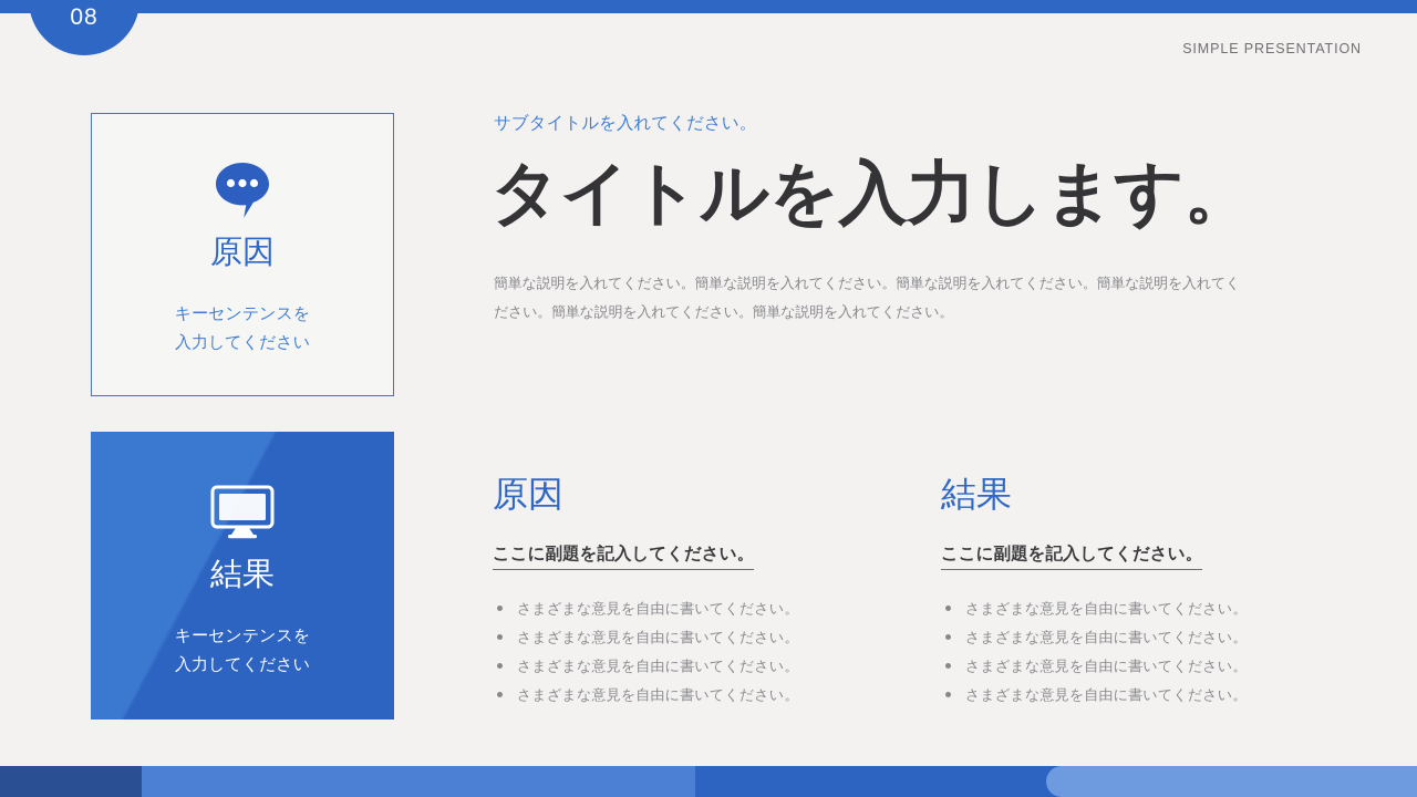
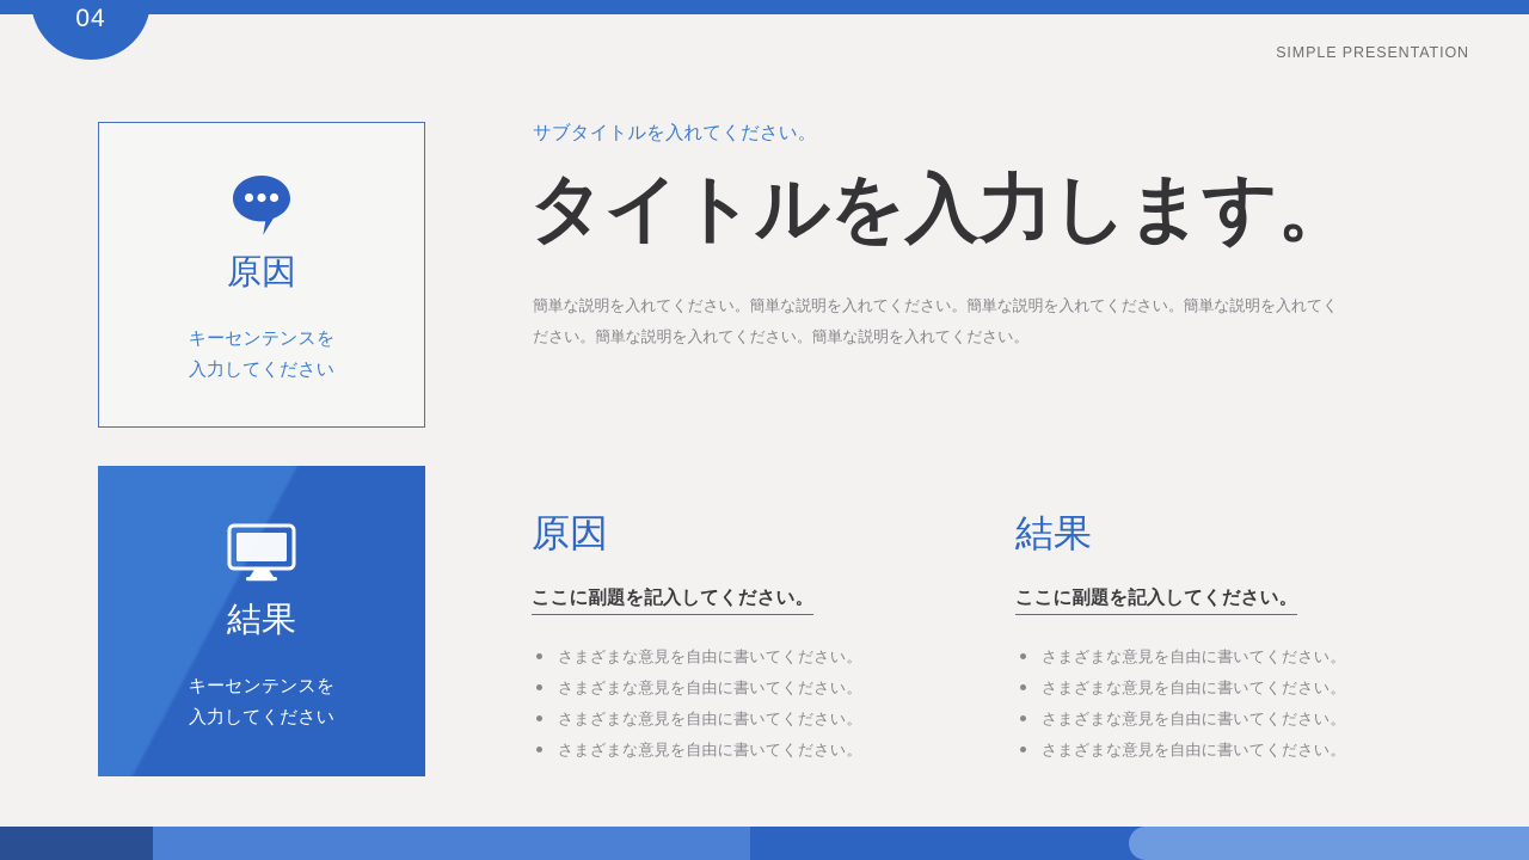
- 08
+ 04
  SIMPLE PRESENTATION
  原因
  キーセンテンスを
  入力してください
  結果
  キーセンテンスを
  入力してください
  サブタイトルを入れてください。
  タイトルを入力します。
  簡単な説明を入れてください。簡単な説明を入れてください。簡単な説明を入れてください。簡単な説明を入れてください。簡単な説明を入れてください。簡単な説明を入れてください。
  原因
  ここに副題を記入してください。
  さまざまな意見を自由に書いてください。
  さまざまな意見を自由に書いてください。
  さまざまな意見を自由に書いてください。
  さまざまな意見を自由に書いてください。
  結果
  ここに副題を記入してください。
  さまざまな意見を自由に書いてください。
  さまざまな意見を自由に書いてください。
  さまざまな意見を自由に書いてください。
  さまざまな意見を自由に書いてください。
